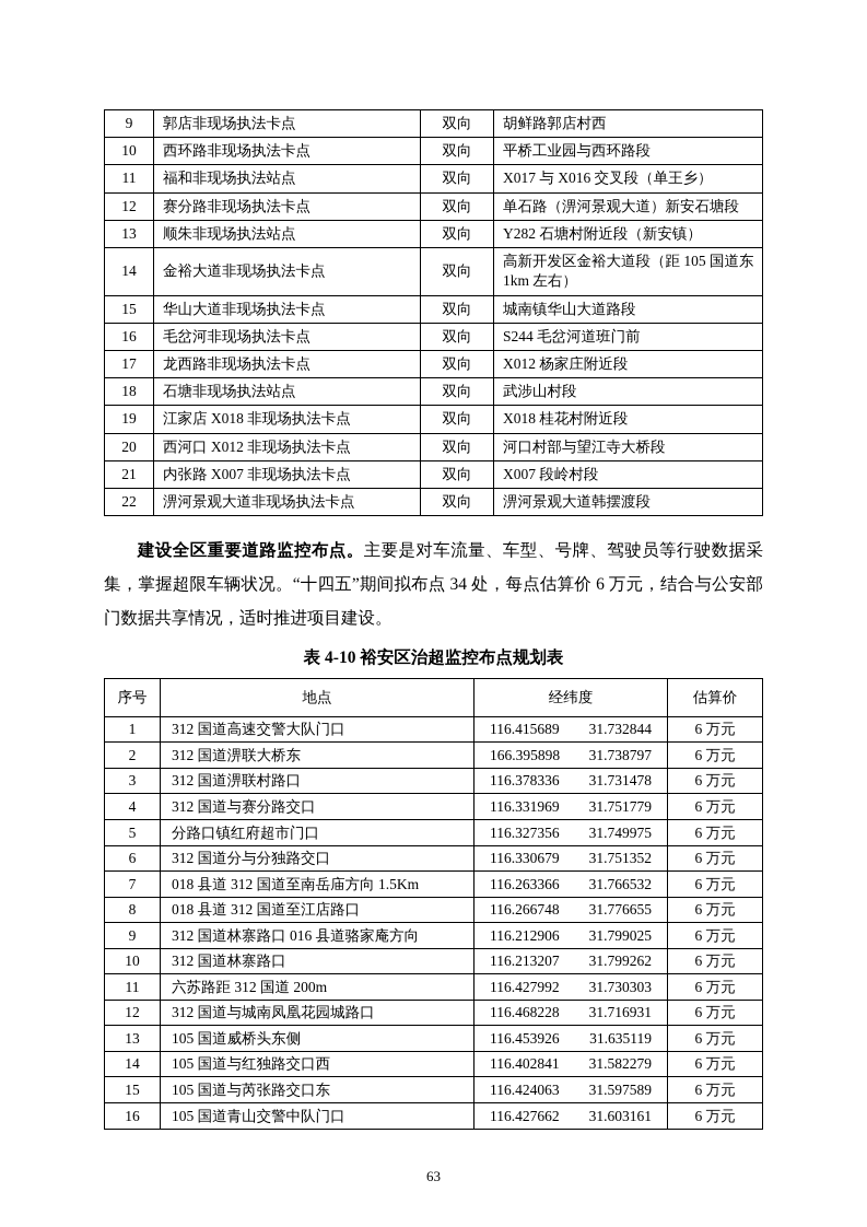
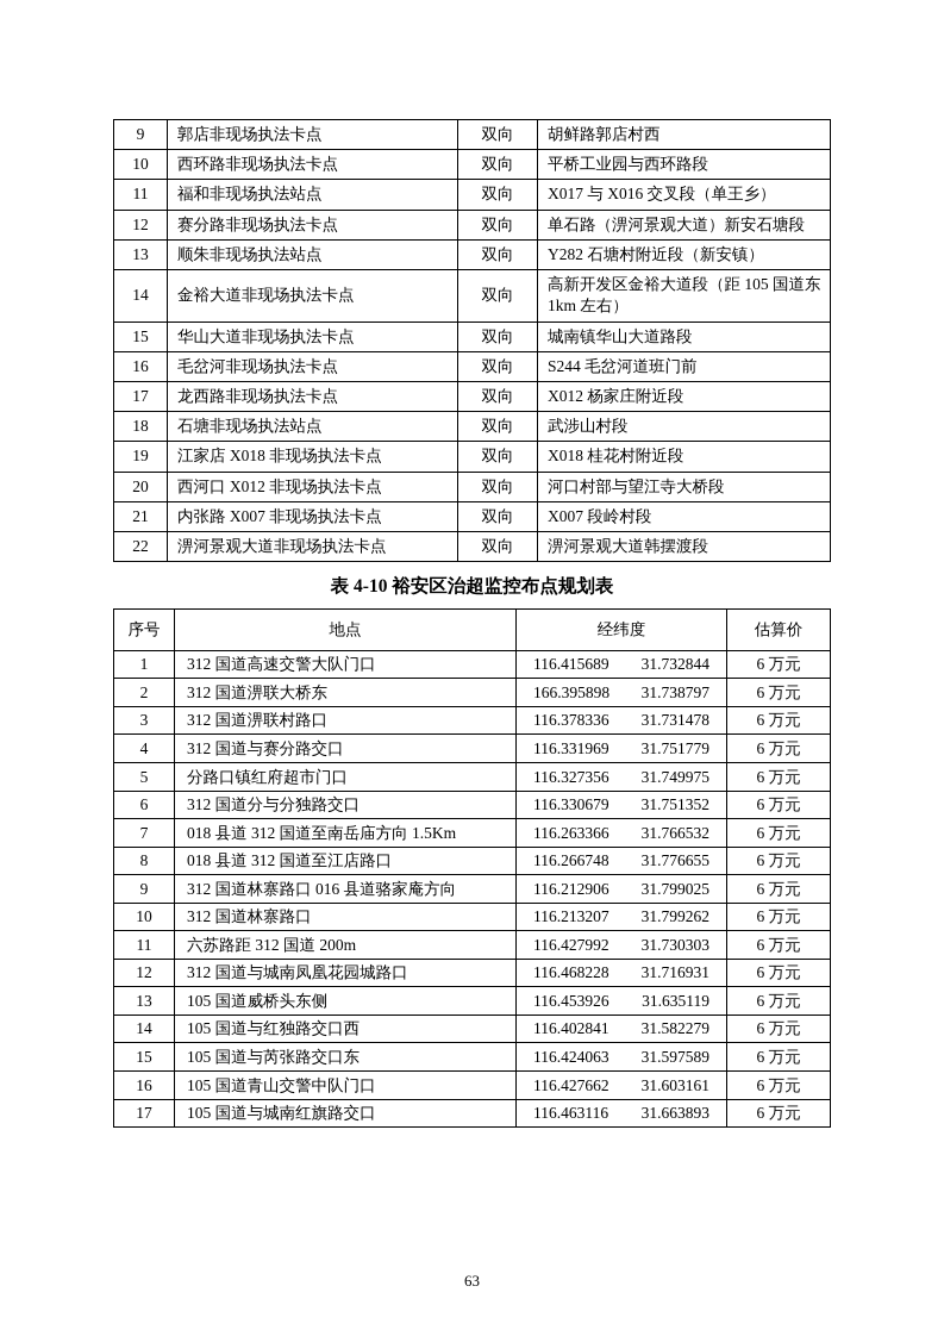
  9	郭店非现场执法卡点	双向	胡鲜路郭店村西
  10	西环路非现场执法卡点	双向	平桥工业园与西环路段
  11	福和非现场执法站点	双向	X017 与 X016 交叉段（单王乡）
  12	赛分路非现场执法卡点	双向	单石路（淠河景观大道）新安石塘段
  13	顺朱非现场执法站点	双向	Y282 石塘村附近段（新安镇）
  14	金裕大道非现场执法卡点	双向	高新开发区金裕大道段（距 105 国道东 1km 左右）
  15	华山大道非现场执法卡点	双向	城南镇华山大道路段
  16	毛岔河非现场执法卡点	双向	S244 毛岔河道班门前
  17	龙西路非现场执法卡点	双向	X012 杨家庄附近段
  18	石塘非现场执法站点	双向	武涉山村段
  19	江家店 X018 非现场执法卡点	双向	X018 桂花村附近段
  20	西河口 X012 非现场执法卡点	双向	河口村部与望江寺大桥段
  21	内张路 X007 非现场执法卡点	双向	X007 段岭村段
  22	淠河景观大道非现场执法卡点	双向	淠河景观大道韩摆渡段
- 建设全区重要道路监控布点。主要是对车流量、车型、号牌、驾驶员等行驶数据采集，掌握超限车辆状况。“十四五”期间拟布点 34 处，每点估算价 6 万元，结合与公安部门数据共享情况，适时推进项目建设。
  表 4-10 裕安区治超监控布点规划表
  序号	地点	经纬度	估算价
  1	312 国道高速交警大队门口	116.415689 31.732844	6 万元
  2	312 国道淠联大桥东	166.395898 31.738797	6 万元
  3	312 国道淠联村路口	116.378336 31.731478	6 万元
  4	312 国道与赛分路交口	116.331969 31.751779	6 万元
  5	分路口镇红府超市门口	116.327356 31.749975	6 万元
  6	312 国道分与分独路交口	116.330679 31.751352	6 万元
  7	018 县道 312 国道至南岳庙方向 1.5Km	116.263366 31.766532	6 万元
  8	018 县道 312 国道至江店路口	116.266748 31.776655	6 万元
  9	312 国道林寨路口 016 县道骆家庵方向	116.212906 31.799025	6 万元
  10	312 国道林寨路口	116.213207 31.799262	6 万元
  11	六苏路距 312 国道 200m	116.427992 31.730303	6 万元
  12	312 国道与城南凤凰花园城路口	116.468228 31.716931	6 万元
  13	105 国道威桥头东侧	116.453926 31.635119	6 万元
  14	105 国道与红独路交口西	116.402841 31.582279	6 万元
  15	105 国道与芮张路交口东	116.424063 31.597589	6 万元
  16	105 国道青山交警中队门口	116.427662 31.603161	6 万元
+ 17	105 国道与城南红旗路交口	116.463116 31.663893	6 万元
  63
